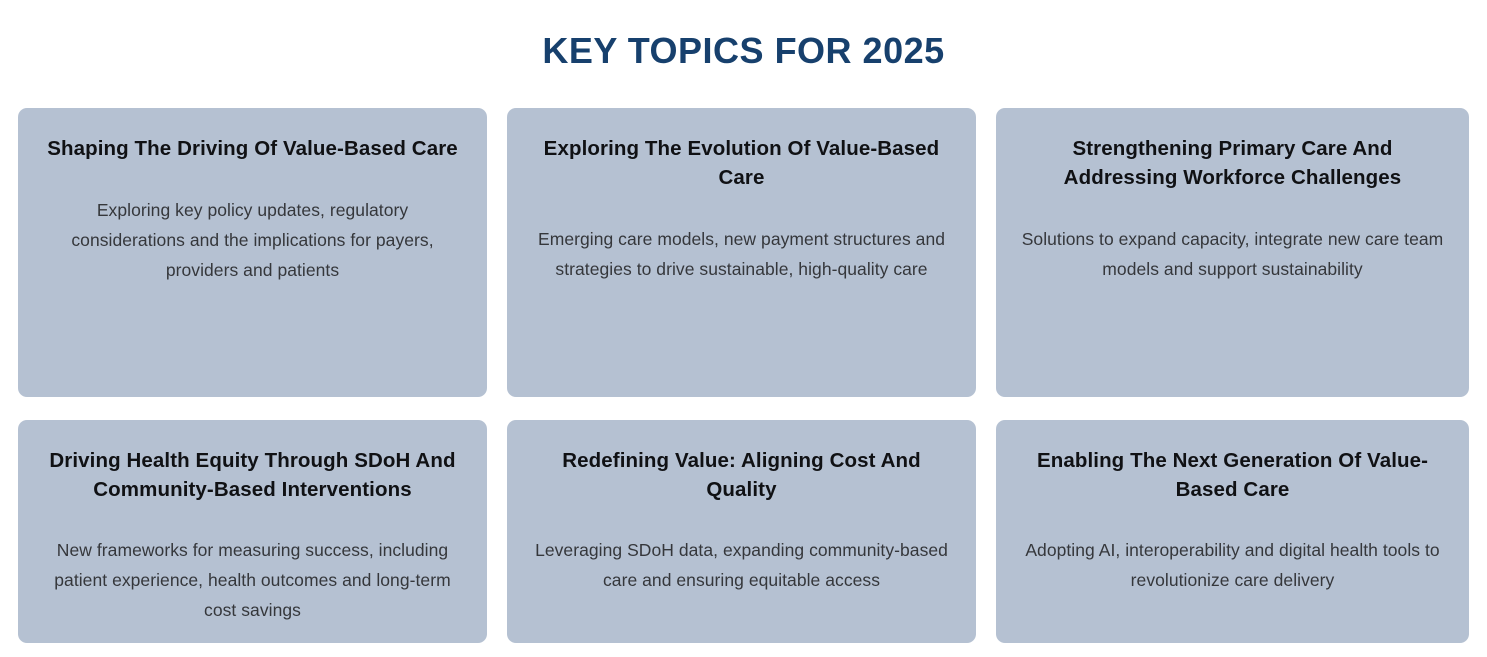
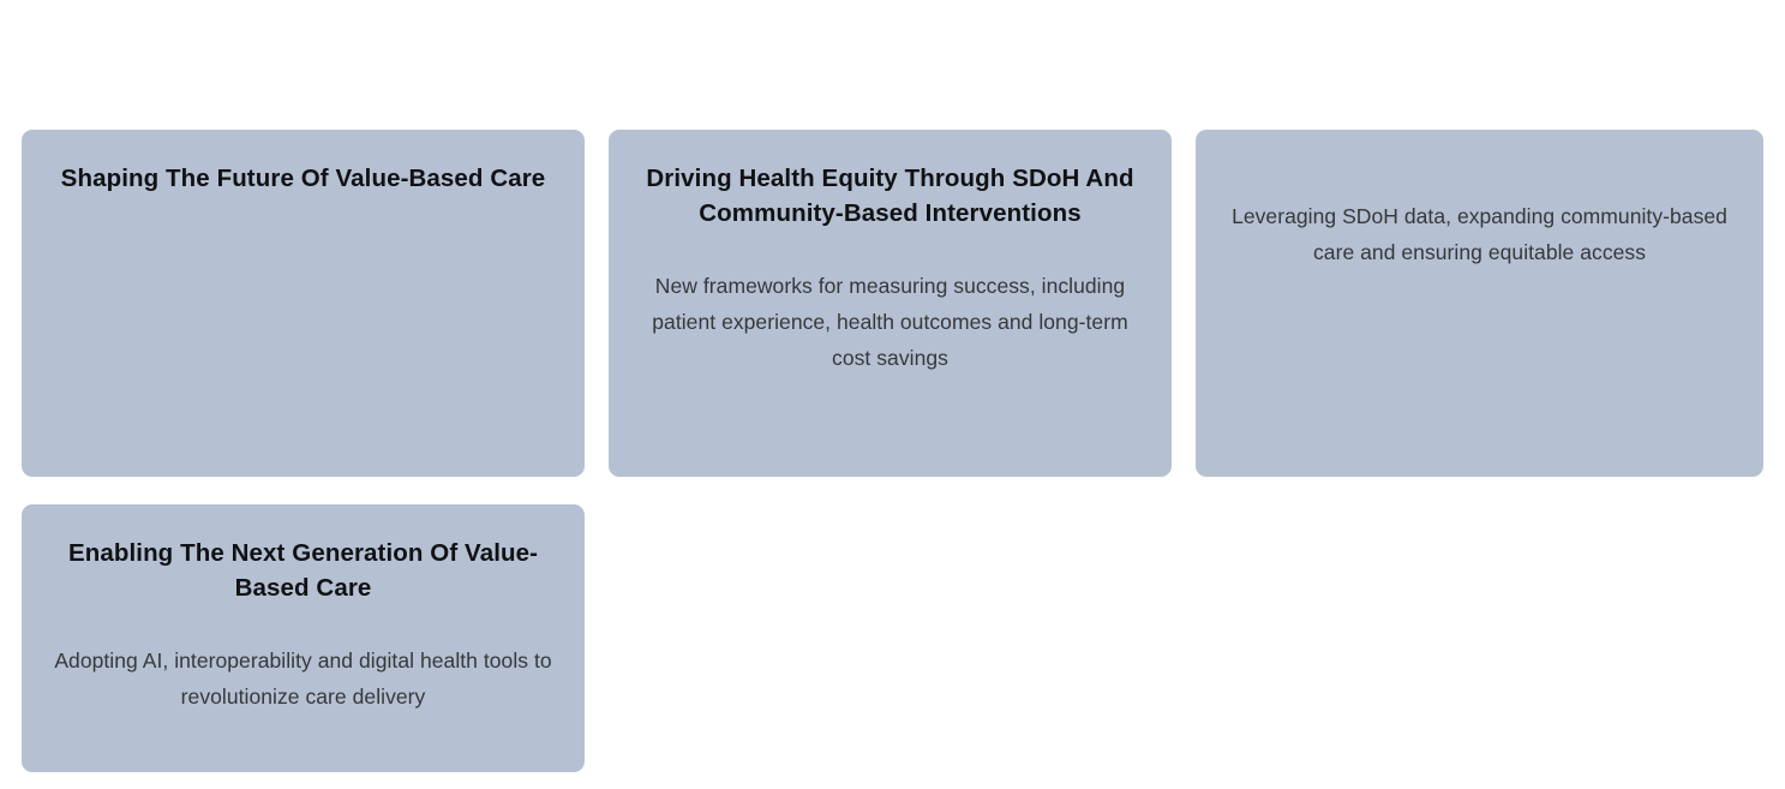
- KEY TOPICS FOR 2025
- Shaping The Driving Of Value-Based Care
+ Shaping The Future Of Value-Based Care
- Exploring key policy updates, regulatory considerations and the implications for payers, providers and patients
- Exploring The Evolution Of Value-Based Care
- Emerging care models, new payment structures and strategies to drive sustainable, high-quality care
- Strengthening Primary Care And Addressing Workforce Challenges
- Solutions to expand capacity, integrate new care team models and support sustainability
  Driving Health Equity Through SDoH And Community-Based Interventions
  New frameworks for measuring success, including patient experience, health outcomes and long-term cost savings
- Redefining Value: Aligning Cost And Quality
  Leveraging SDoH data, expanding community-based care and ensuring equitable access
  Enabling The Next Generation Of Value-Based Care
  Adopting AI, interoperability and digital health tools to revolutionize care delivery
